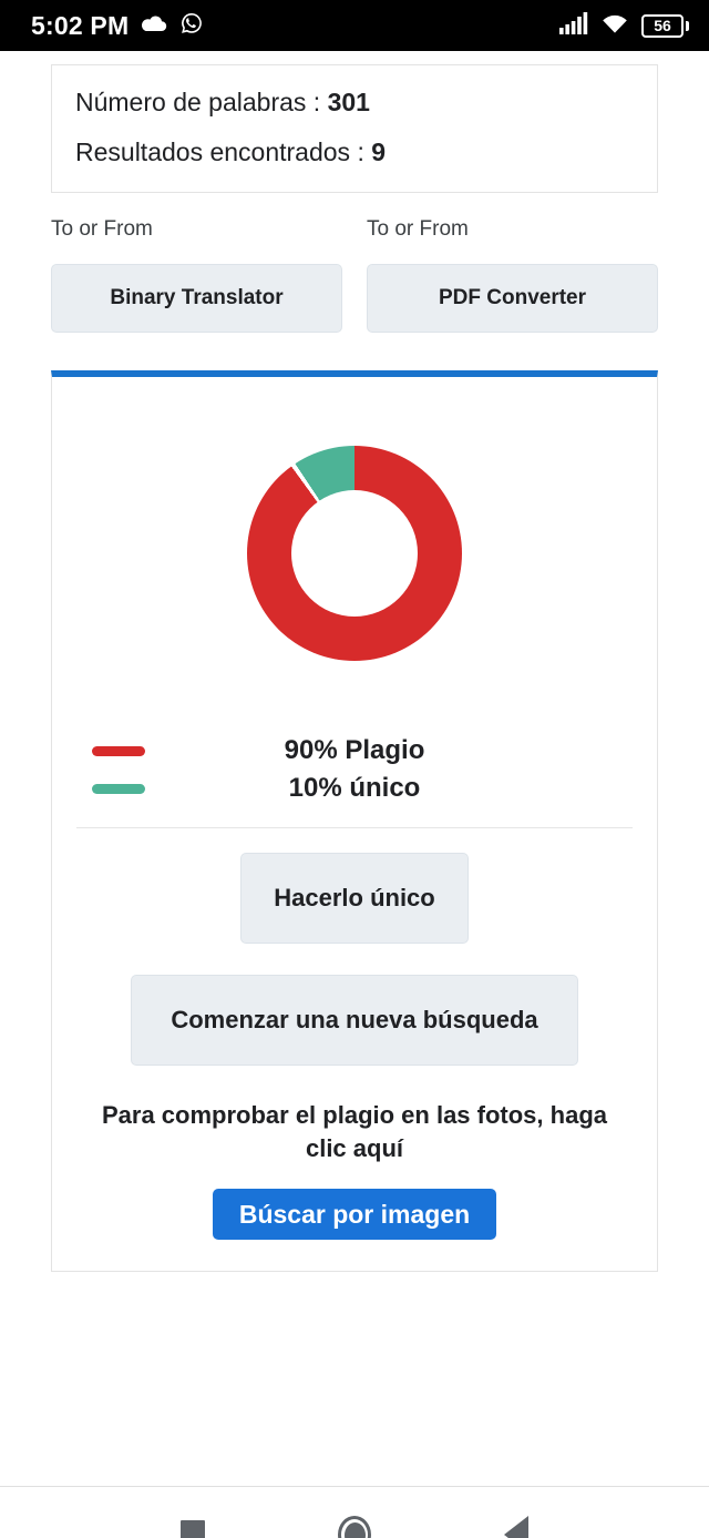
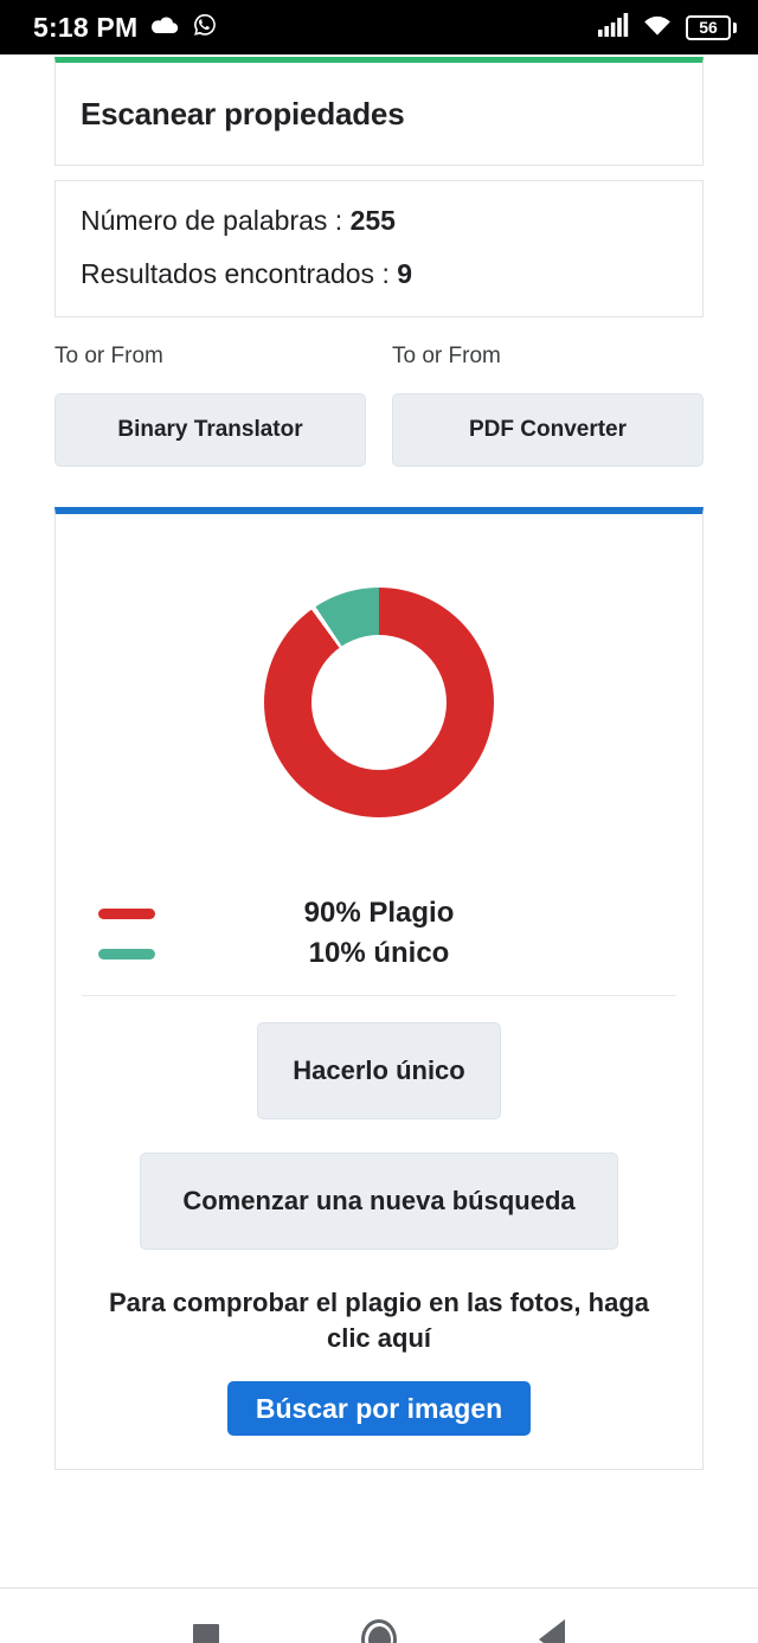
- 5:02 PM
+ 5:18 PM
  56
+ Escanear propiedades
- Número de palabras : 301
+ Número de palabras : 255
  Resultados encontrados : 9
  To or From
  Binary Translator
  To or From
  PDF Converter
  90% Plagio
  10% único
  Hacerlo único
  Comenzar una nueva búsqueda
  Para comprobar el plagio en las fotos, haga clic aquí
  Búscar por imagen
